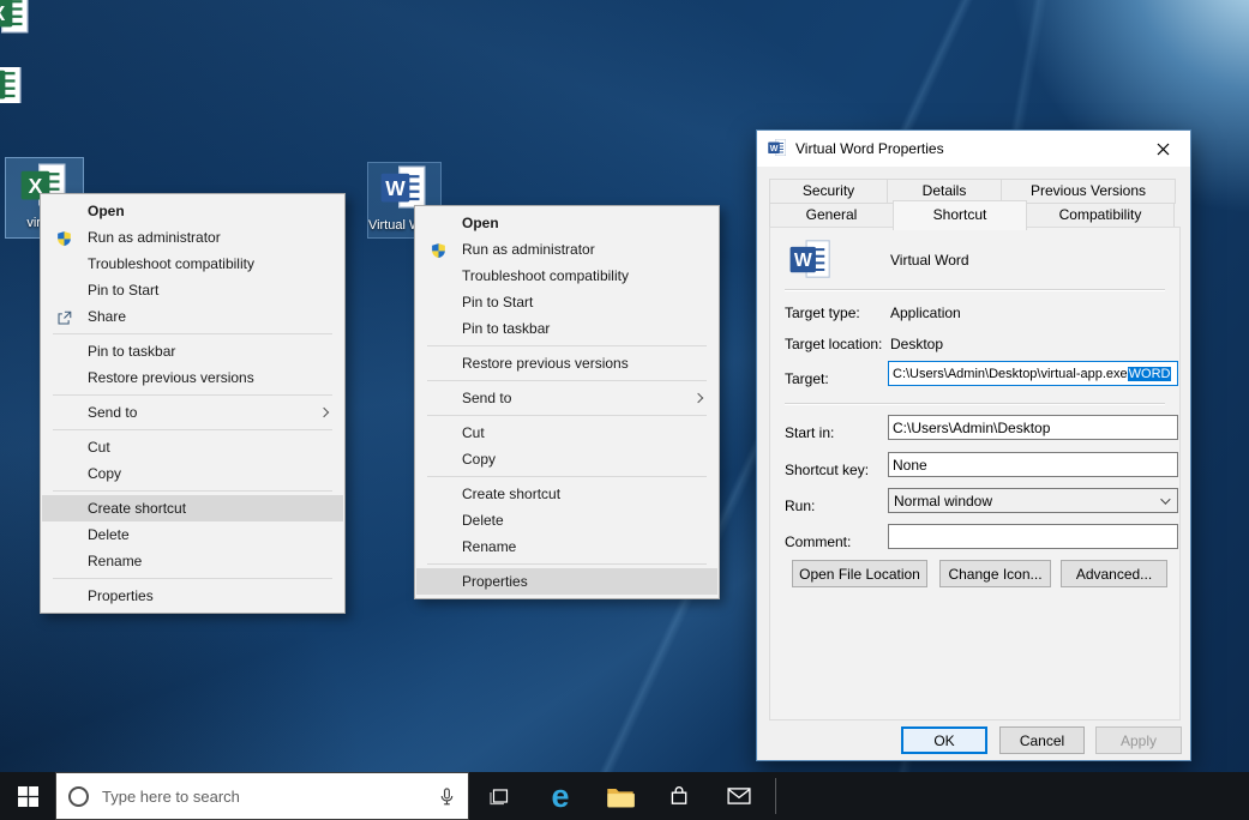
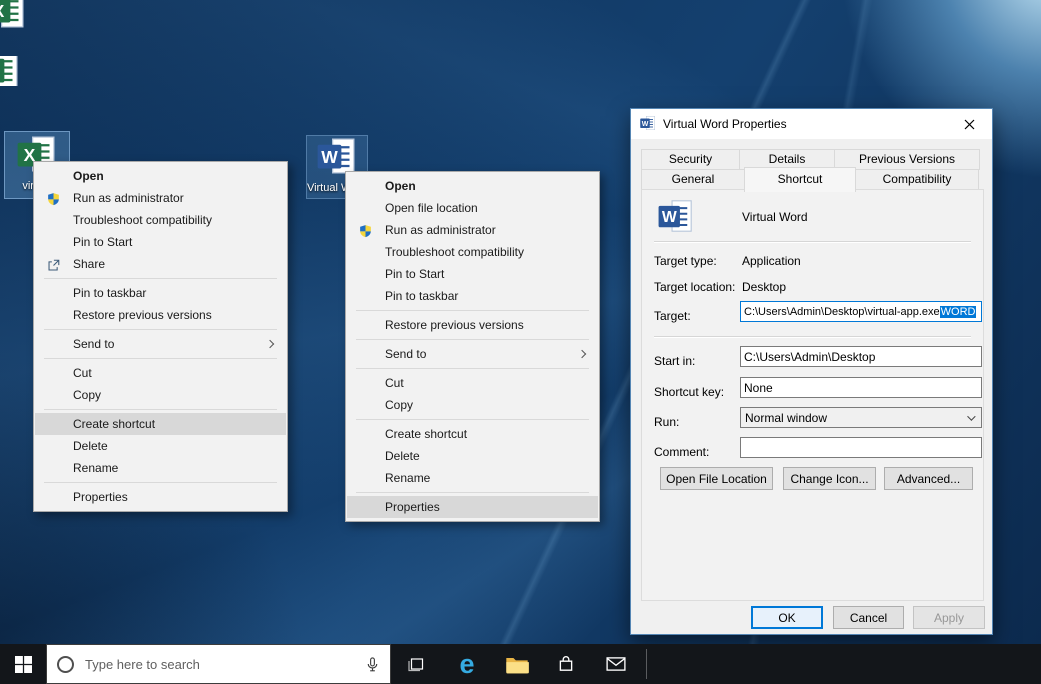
  X
  W
  Open
  Run as administrator
  Troubleshoot compatibility
  Pin to Start
  Share
  Pin to taskbar
  Restore previous versions
  Send to
  Cut
  Copy
  Create shortcut
  Delete
  Rename
  Properties
  Open
+ Open file location
  Run as administrator
  Troubleshoot compatibility
  Pin to Start
  Pin to taskbar
  Restore previous versions
  Send to
  Cut
  Copy
  Create shortcut
  Delete
  Rename
  Properties
  Virtual Word Properties
  Security
  Details
  Previous Versions
  General
  Shortcut
  Compatibility
  W
  Virtual Word
  Target type:
  Application
  Target location:
  Desktop
  Target:
  C:\Users\Admin\Desktop\virtual-app.exe
  WORD
  Start in:
  C:\Users\Admin\Desktop
  Shortcut key:
  None
  Run:
  Normal window
  Comment:
  Open File Location
  Change Icon...
  Advanced...
  OK
  Cancel
  Apply
  Type here to search
  e
